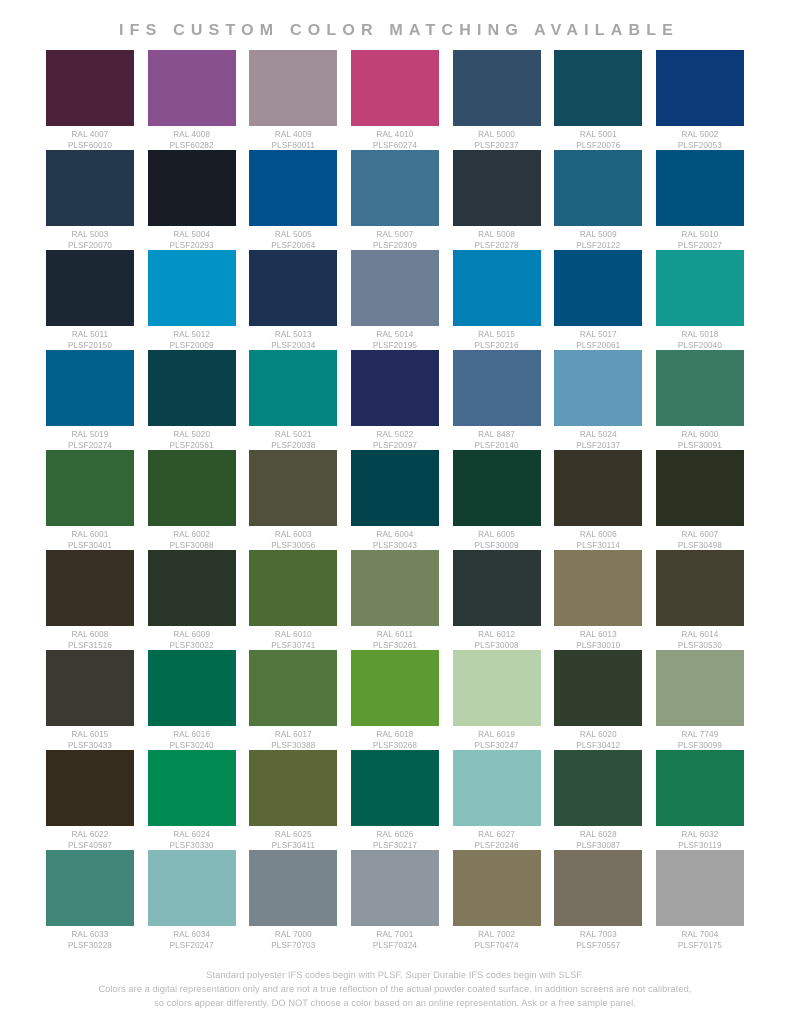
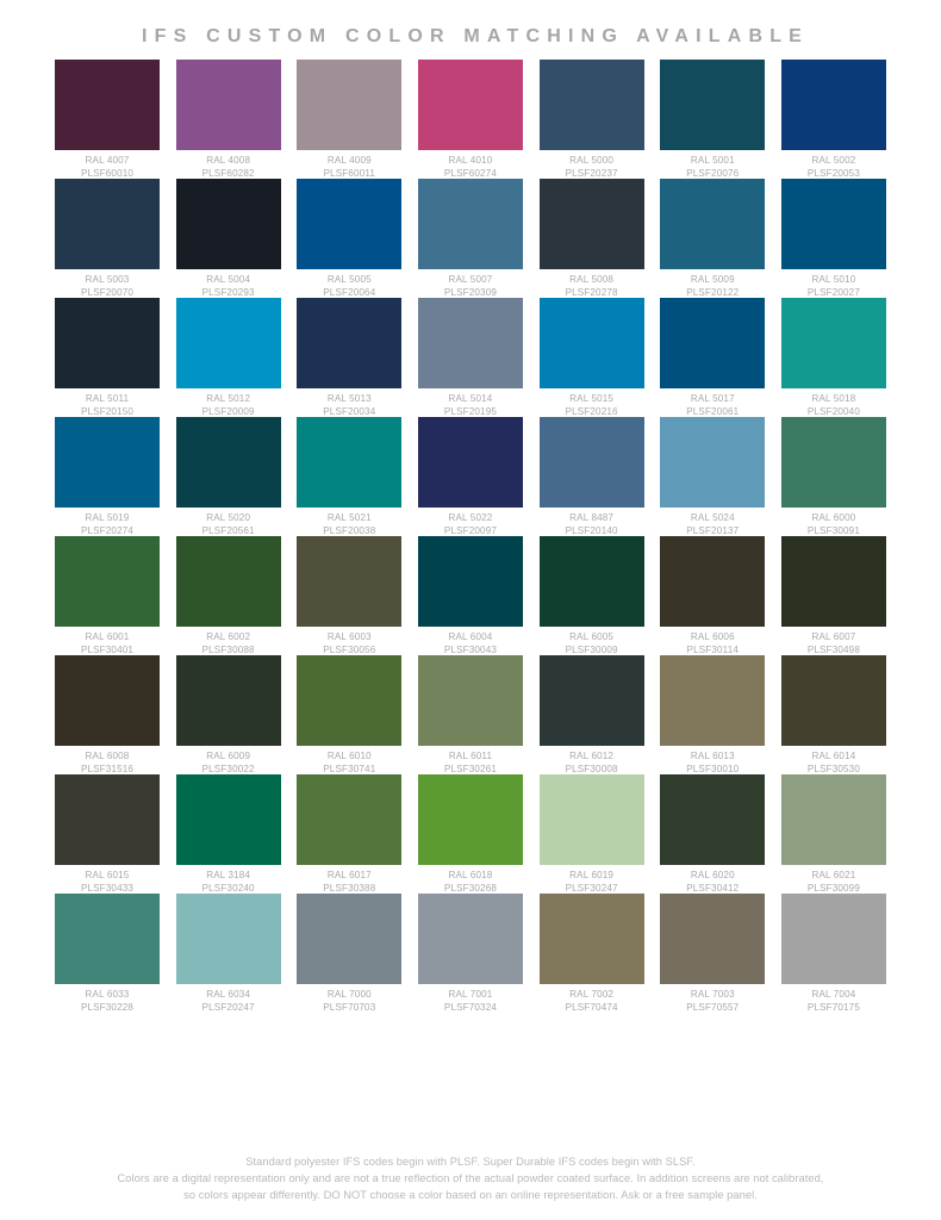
  IFS CUSTOM COLOR MATCHING AVAILABLE
  RAL 4007
  PLSF60010
  RAL 4008
  PLSF60282
  RAL 4009
  PLSF60011
  RAL 4010
  PLSF60274
  RAL 5000
  PLSF20237
  RAL 5001
  PLSF20076
  RAL 5002
  PLSF20053
  RAL 5003
  PLSF20070
  RAL 5004
  PLSF20293
  RAL 5005
  PLSF20064
  RAL 5007
  PLSF20309
  RAL 5008
  PLSF20278
  RAL 5009
  PLSF20122
  RAL 5010
  PLSF20027
  RAL 5011
  PLSF20150
  RAL 5012
  PLSF20009
  RAL 5013
  PLSF20034
  RAL 5014
  PLSF20195
  RAL 5015
  PLSF20216
  RAL 5017
  PLSF20061
  RAL 5018
  PLSF20040
  RAL 5019
  PLSF20274
  RAL 5020
  PLSF20561
  RAL 5021
  PLSF20038
  RAL 5022
  PLSF20097
  RAL 8487
  PLSF20140
  RAL 5024
  PLSF20137
  RAL 6000
  PLSF30091
  RAL 6001
  PLSF30401
  RAL 6002
  PLSF30088
  RAL 6003
  PLSF30056
  RAL 6004
  PLSF30043
  RAL 6005
  PLSF30009
  RAL 6006
  PLSF30114
  RAL 6007
  PLSF30498
  RAL 6008
  PLSF31516
  RAL 6009
  PLSF30022
  RAL 6010
  PLSF30741
  RAL 6011
  PLSF30261
  RAL 6012
  PLSF30008
  RAL 6013
  PLSF30010
  RAL 6014
  PLSF30530
  RAL 6015
  PLSF30433
- RAL 6016
+ RAL 3184
  PLSF30240
  RAL 6017
  PLSF30388
  RAL 6018
  PLSF30268
  RAL 6019
  PLSF30247
  RAL 6020
  PLSF30412
- RAL 7749
+ RAL 6021
  PLSF30099
- RAL 6022
- PLSF40587
- RAL 6024
- PLSF30330
- RAL 6025
- PLSF30411
- RAL 6026
- PLSF30217
- RAL 6027
- PLSF20246
- RAL 6028
- PLSF30087
- RAL 6032
- PLSF30119
  RAL 6033
  PLSF30228
  RAL 6034
  PLSF20247
  RAL 7000
  PLSF70703
  RAL 7001
  PLSF70324
  RAL 7002
  PLSF70474
  RAL 7003
  PLSF70557
  RAL 7004
  PLSF70175
  Standard polyester IFS codes begin with PLSF. Super Durable IFS codes begin with SLSF.
  Colors are a digital representation only and are not a true reflection of the actual powder coated surface. In addition screens are not calibrated,
  so colors appear differently. DO NOT choose a color based on an online representation. Ask or a free sample panel.
